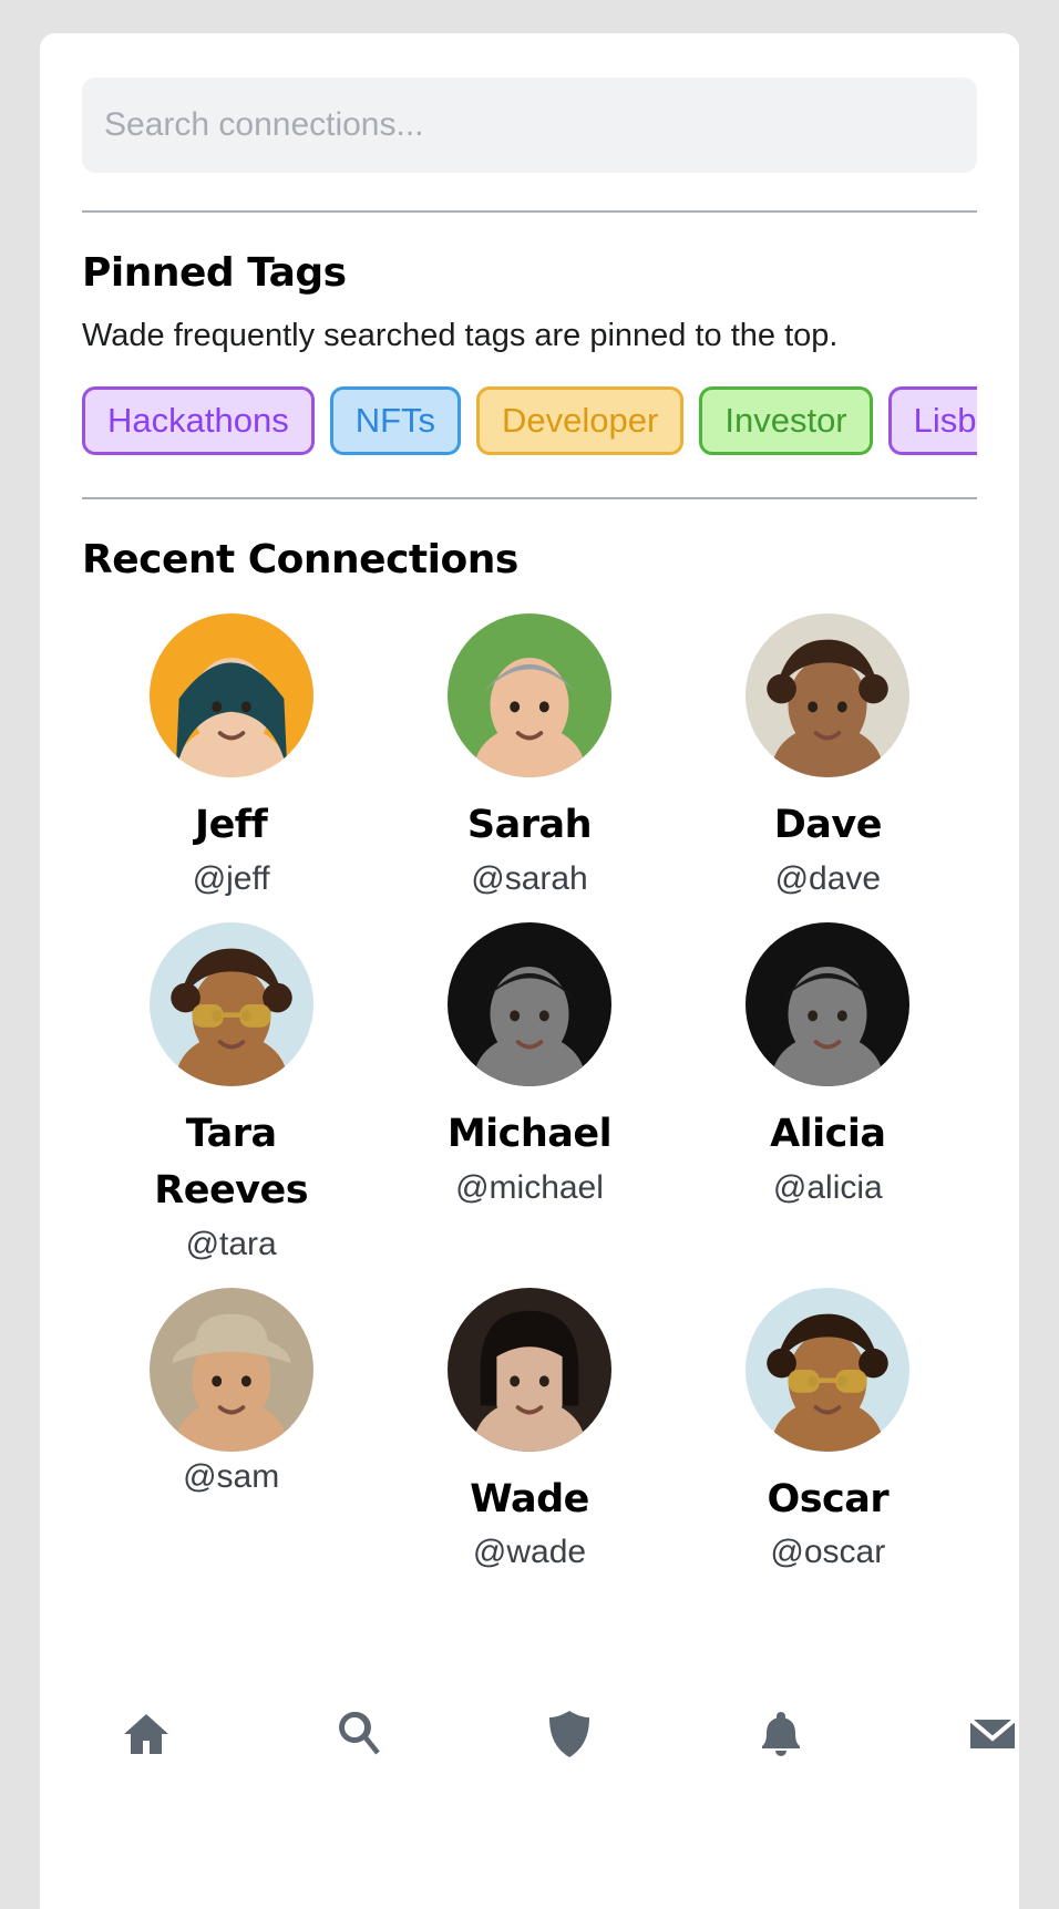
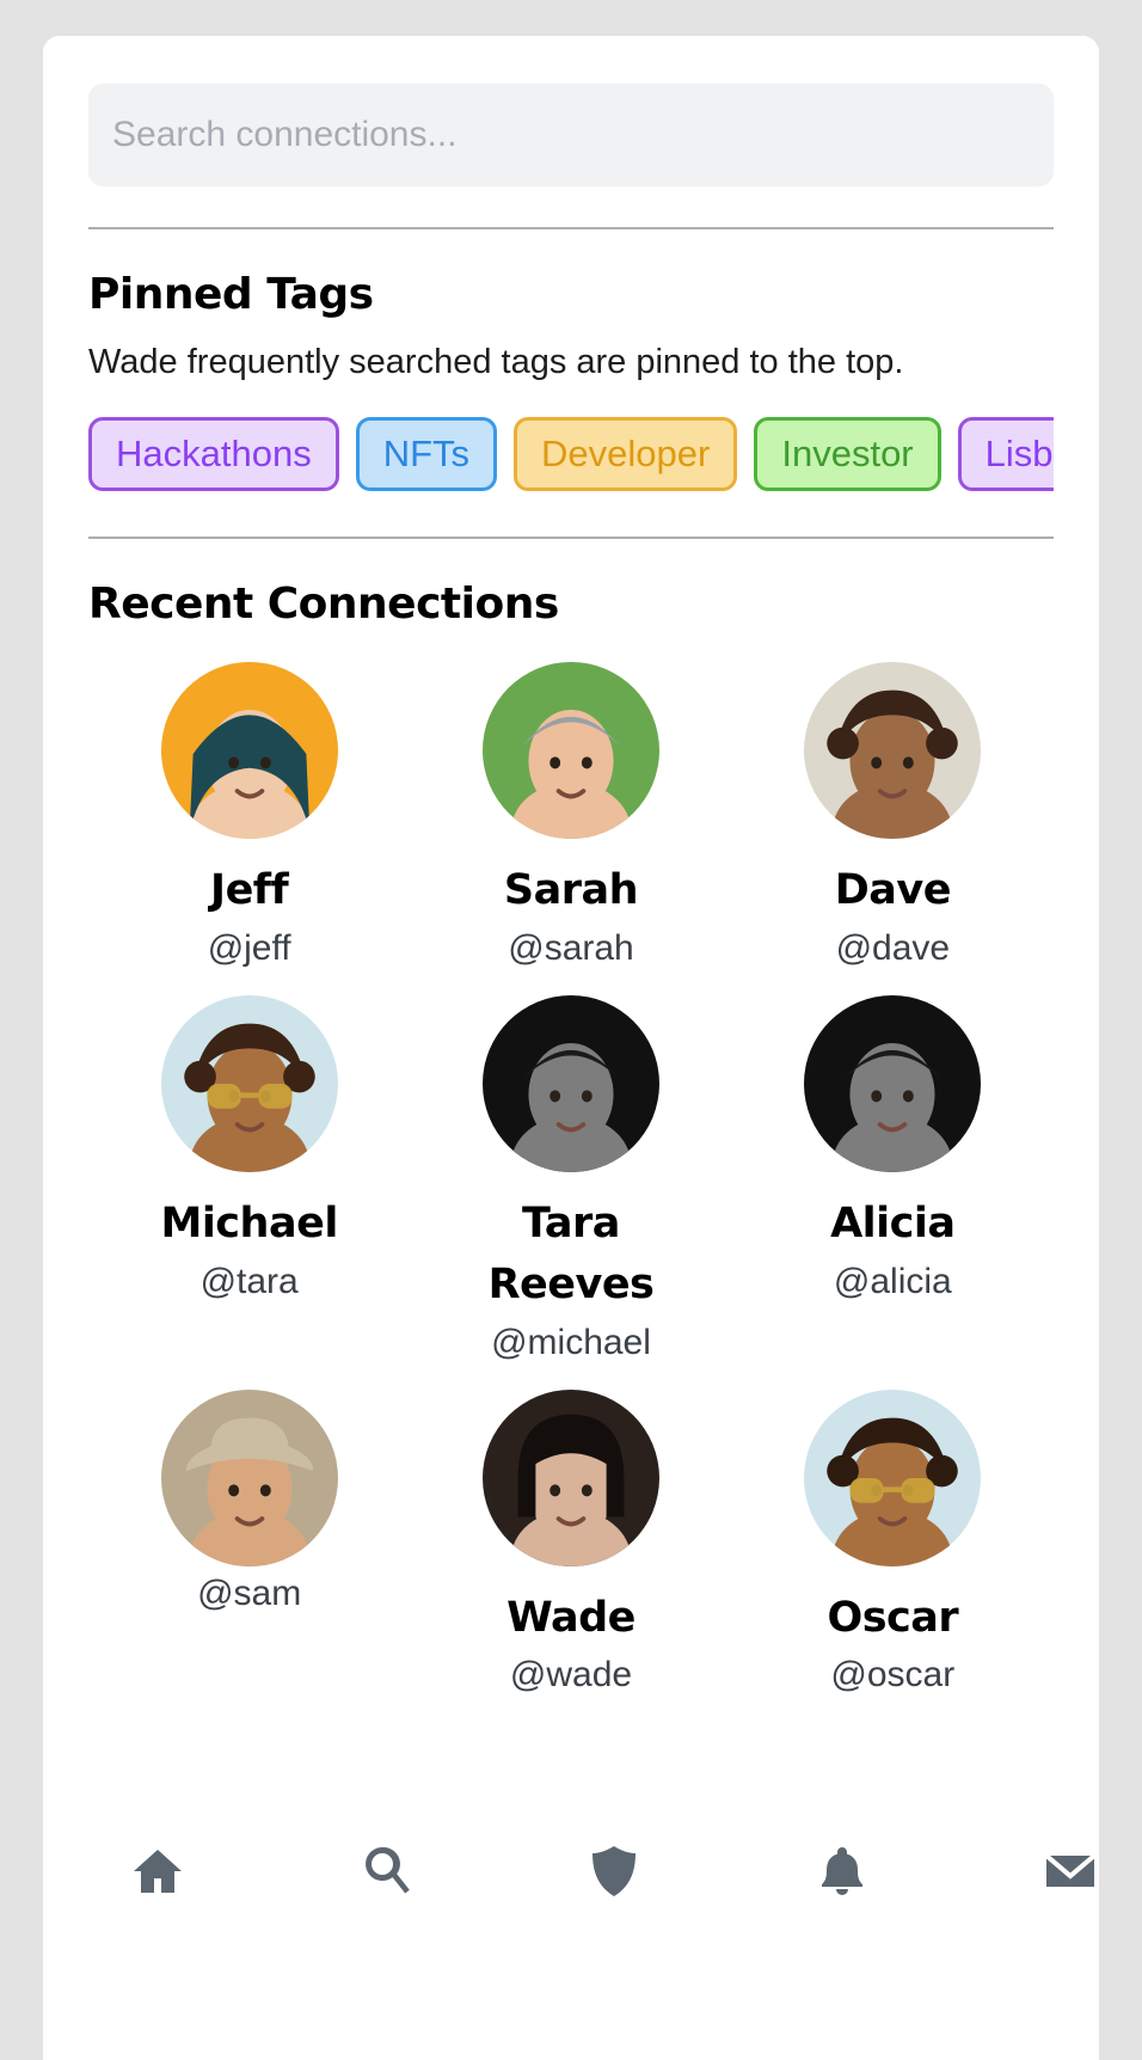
  Search connections...
  Pinned Tags
  Wade frequently searched tags are pinned to the top.
  Hackathons
  NFTs
  Developer
  Investor
  Recent Connections
  Jeff
  @jeff
  Sarah
  @sarah
  Dave
  @dave
- Tara Reeves
+ Michael
  @tara
- Michael
+ Tara Reeves
  @michael
  Alicia
  @alicia
  @sam
  Wade
  @wade
  Oscar
  @oscar
